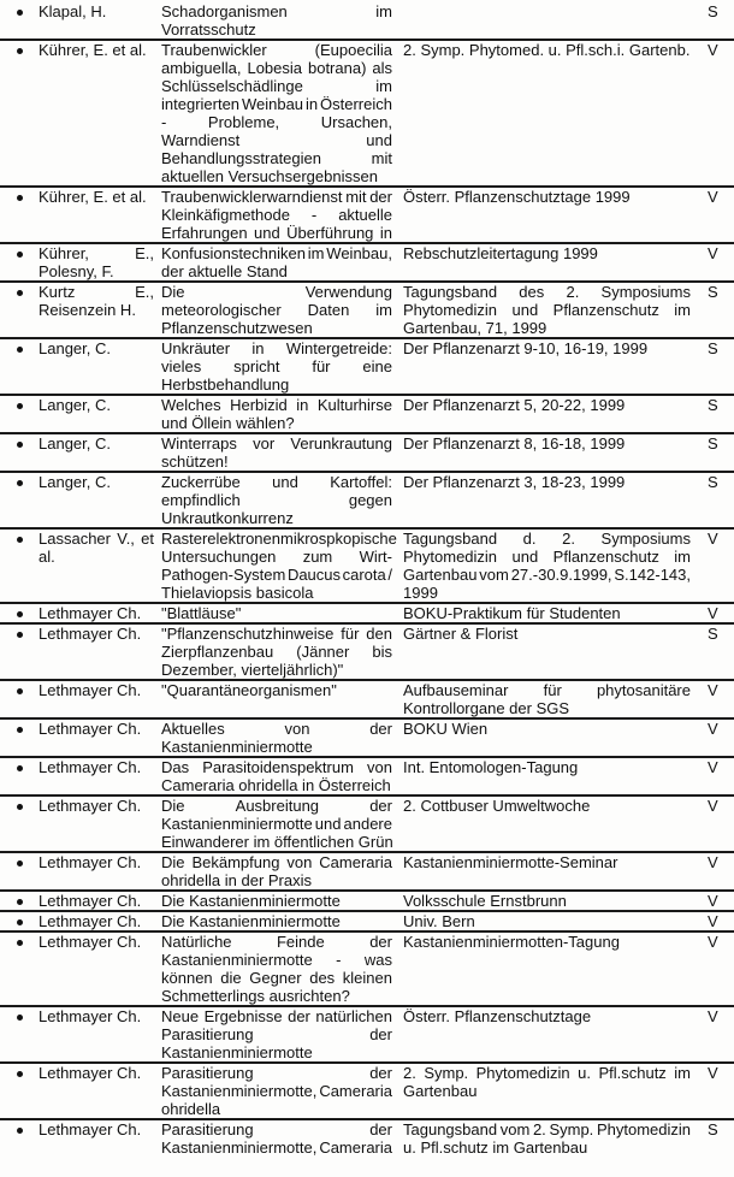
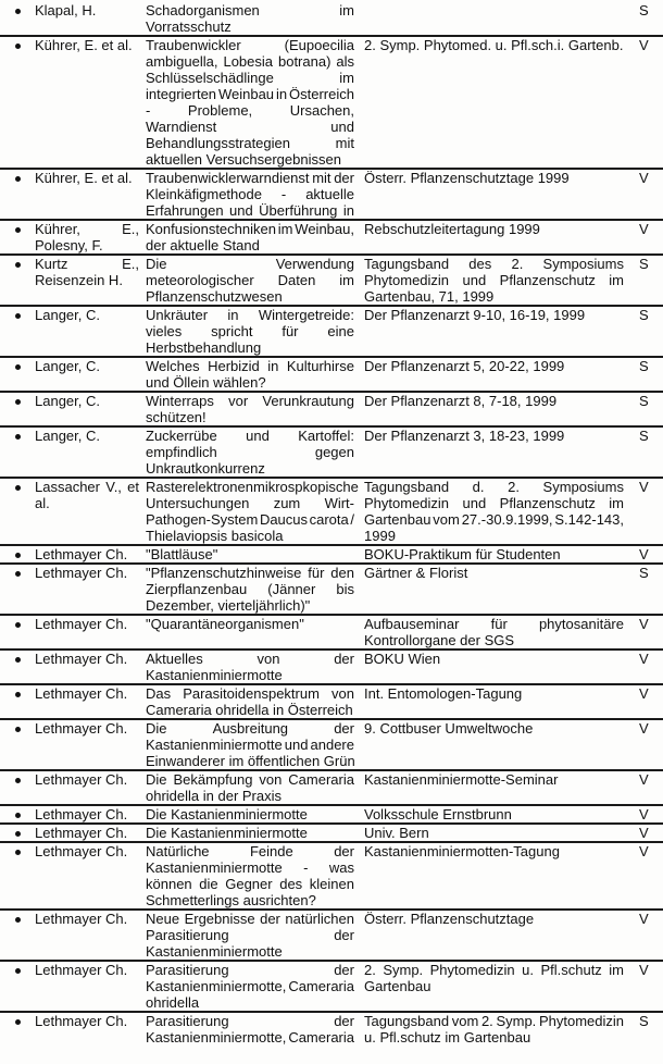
  Klapal, H.
  Schadorganismen
  im
  Vorratsschutz
  S
  Kührer, E. et al.
  Traubenwickler
  (Eupoecilia
  ambiguella,
  Lobesia
  botrana)
  als
  Schlüsselschädlinge
  im
  integrierten
  Weinbau
  in
  Österreich
  -
  Probleme,
  Ursachen,
  Warndienst
  und
  Behandlungsstrategien
  mit
  aktuellen Versuchsergebnissen
  2. Symp. Phytomed. u. Pfl.sch.i. Gartenb.
  V
  Kührer, E. et al.
  Traubenwicklerwarndienst
  mit
  der
  Kleinkäfigmethode
  -
  aktuelle
  Erfahrungen
  und
  Überführung
  in
  Österr. Pflanzenschutztage 1999
  V
  Kührer,
  E.,
  Polesny, F.
  Konfusionstechniken
  im
  Weinbau,
  der aktuelle Stand
  Rebschutzleitertagung 1999
  V
  Kurtz
  E.,
  Reisenzein H.
  Die
  Verwendung
  meteorologischer
  Daten
  im
  Pflanzenschutzwesen
  Tagungsband
  des
  2.
  Symposiums
  Phytomedizin
  und
  Pflanzenschutz
  im
  Gartenbau, 71, 1999
  S
  Langer, C.
  Unkräuter
  in
  Wintergetreide:
  vieles
  spricht
  für
  eine
  Herbstbehandlung
  Der Pflanzenarzt 9-10, 16-19, 1999
  S
  Langer, C.
  Welches
  Herbizid
  in
  Kulturhirse
  und Öllein wählen?
  Der Pflanzenarzt 5, 20-22, 1999
  S
  Langer, C.
  Winterraps
  vor
  Verunkrautung
  schützen!
- Der Pflanzenarzt 8, 16-18, 1999
+ Der Pflanzenarzt 8, 7-18, 1999
  S
  Langer, C.
  Zuckerrübe
  und
  Kartoffel:
  empfindlich
  gegen
  Unkrautkonkurrenz
  Der Pflanzenarzt 3, 18-23, 1999
  S
  Lassacher
  V.,
  et
  al.
  Rasterelektronenmikrospkopische
  Untersuchungen
  zum
  Wirt-
  Pathogen-System
  Daucus
  carota
  /
  Thielaviopsis basicola
  Tagungsband
  d.
  2.
  Symposiums
  Phytomedizin
  und
  Pflanzenschutz
  im
  Gartenbau
  vom
  27.-30.9.1999,
  S.142-143,
  1999
  V
  Lethmayer Ch.
  "Blattläuse"
  BOKU-Praktikum für Studenten
  V
  Lethmayer Ch.
  "Pflanzenschutzhinweise
  für
  den
  Zierpflanzenbau
  (Jänner
  bis
  Dezember, vierteljährlich)"
  Gärtner & Florist
  S
  Lethmayer Ch.
  "Quarantäneorganismen"
  Aufbauseminar
  für
  phytosanitäre
  Kontrollorgane der SGS
  V
  Lethmayer Ch.
  Aktuelles
  von
  der
  Kastanienminiermotte
  BOKU Wien
  V
  Lethmayer Ch.
  Das
  Parasitoidenspektrum
  von
  Cameraria ohridella in Österreich
  Int. Entomologen-Tagung
  V
  Lethmayer Ch.
  Die
  Ausbreitung
  der
  Kastanienminiermotte
  und
  andere
  Einwanderer im öffentlichen Grün
- 2. Cottbuser Umweltwoche
+ 9. Cottbuser Umweltwoche
  V
  Lethmayer Ch.
  Die
  Bekämpfung
  von
  Cameraria
  ohridella in der Praxis
  Kastanienminiermotte-Seminar
  V
  Lethmayer Ch.
  Die Kastanienminiermotte
  Volksschule Ernstbrunn
  V
  Lethmayer Ch.
  Die Kastanienminiermotte
  Univ. Bern
  V
  Lethmayer Ch.
  Natürliche
  Feinde
  der
  Kastanienminiermotte
  -
  was
  können
  die
  Gegner
  des
  kleinen
  Schmetterlings ausrichten?
  Kastanienminiermotten-Tagung
  V
  Lethmayer Ch.
  Neue
  Ergebnisse
  der
  natürlichen
  Parasitierung
  der
  Kastanienminiermotte
  Österr. Pflanzenschutztage
  V
  Lethmayer Ch.
  Parasitierung
  der
  Kastanienminiermotte,
  Cameraria
  ohridella
  2.
  Symp.
  Phytomedizin
  u.
  Pfl.schutz
  im
  Gartenbau
  V
  Lethmayer Ch.
  Parasitierung
  der
  Kastanienminiermotte,
  Cameraria
  Tagungsband
  vom
  2.
  Symp.
  Phytomedizin
  u. Pfl.schutz im Gartenbau
  S
